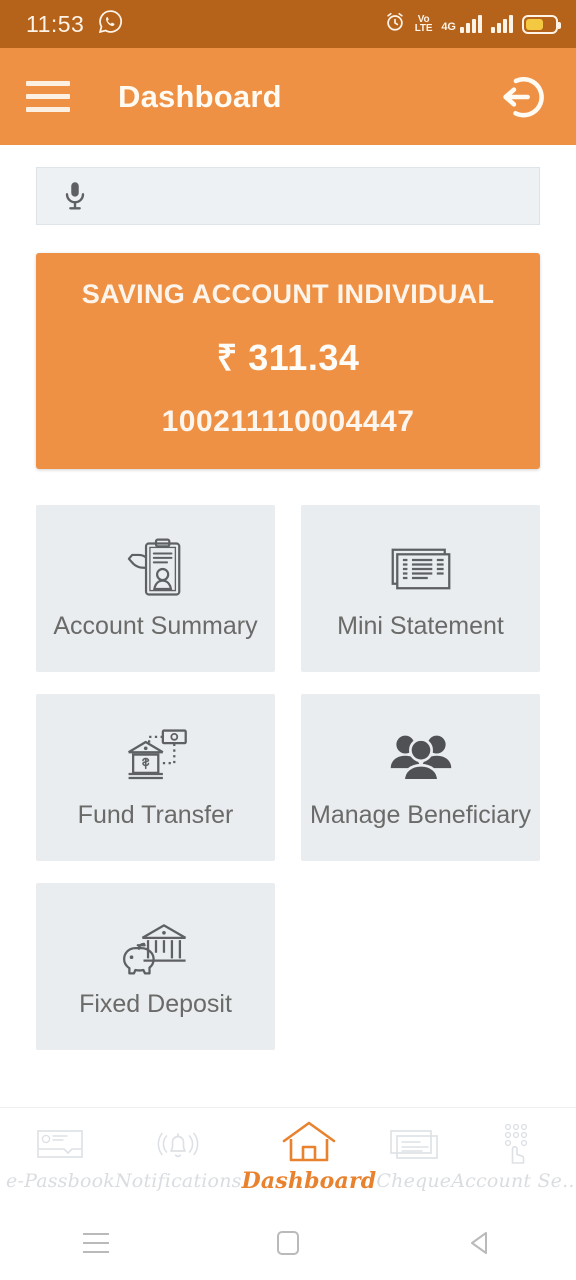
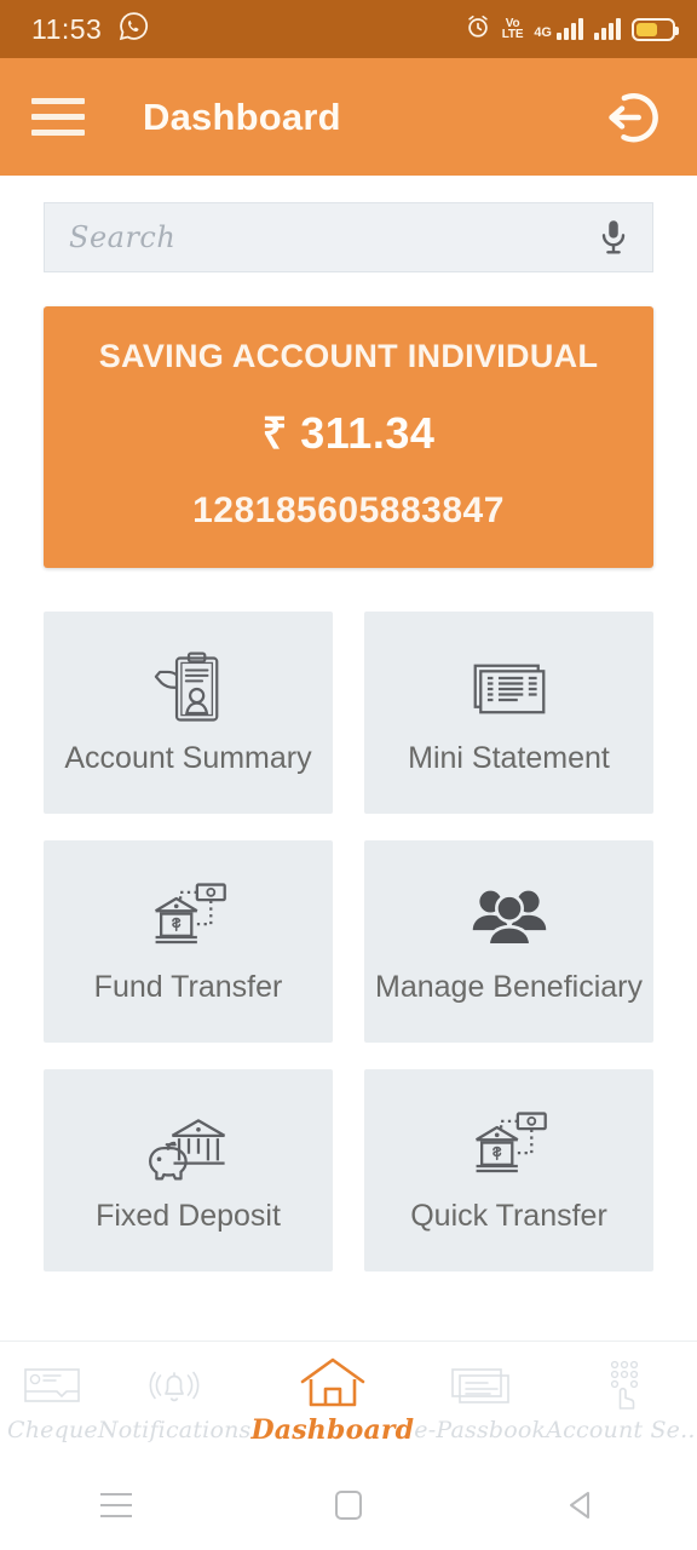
  11:53
  Vo
  LTE
  4G
  Dashboard
+ Search
  SAVING ACCOUNT INDIVIDUAL
  ₹ 311.34
- 100211110004447
+ 128185605883847
  Account Summary
  Mini Statement
  Fund Transfer
  Manage Beneficiary
  Fixed Deposit
+ Quick Transfer
- e-Passbook
+ Cheque
  Notifications
  Dashboard
- Cheque
+ e-Passbook
  Account Se..
